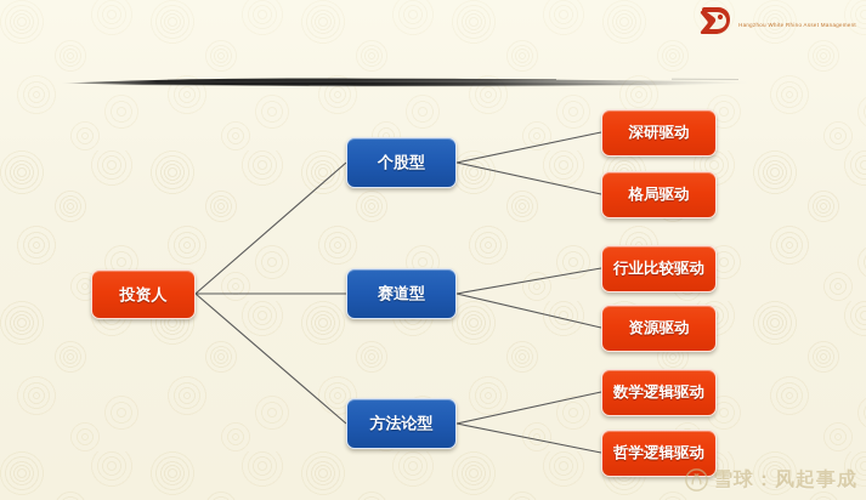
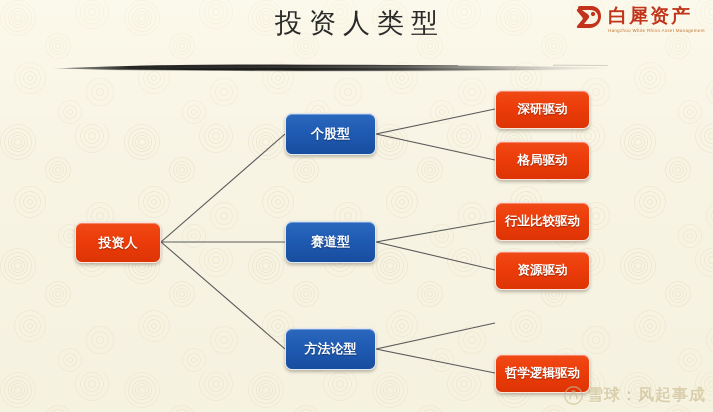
+ 投资人类型
+ 白犀资产
  投资人
  个股型
  赛道型
  方法论型
  深研驱动
  格局驱动
  行业比较驱动
  资源驱动
- 数学逻辑驱动
  哲学逻辑驱动
  雪球：风起事成
